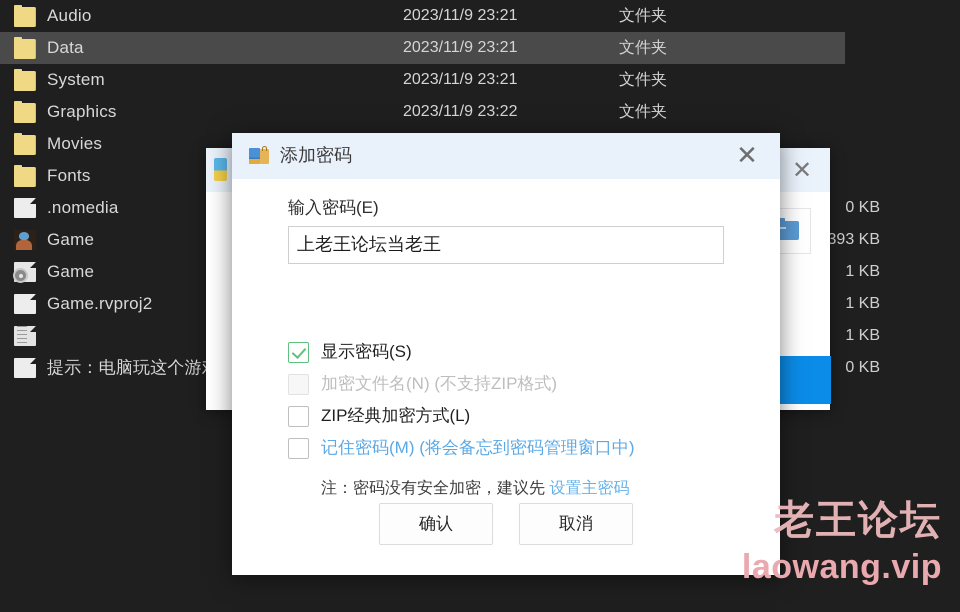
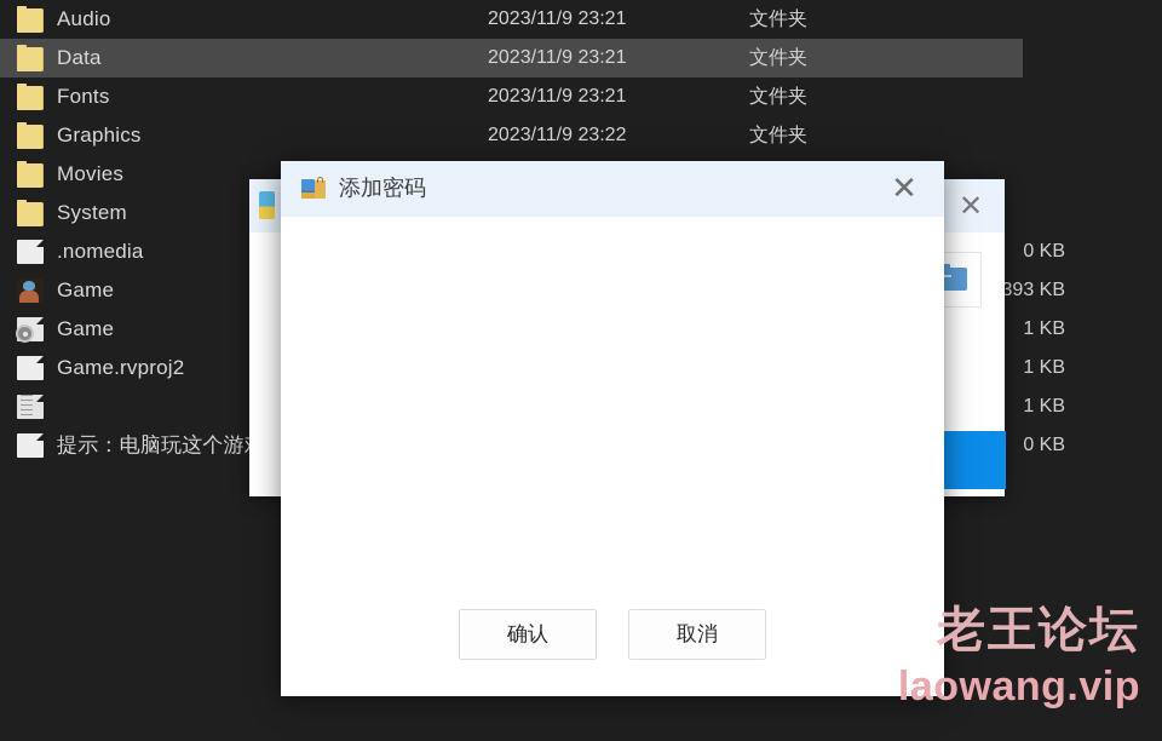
  Audio
  2023/11/9 23:21
  文件夹
  Data
  2023/11/9 23:21
  文件夹
- System
+ Fonts
  2023/11/9 23:21
  文件夹
  Graphics
  2023/11/9 23:22
  文件夹
  Movies
- Fonts
+ System
  .nomedia
  0 KB
  Game
  393 KB
  Game
  1 KB
  Game.rvproj2
  1 KB
  1 KB
  提示：电脑玩这个游
  0 KB
  ✕
  添加密码
  ✕
- 输入密码(E)
- 上老王论坛当老王
- 显示密码(S)
- 加密文件名(N) (不支持ZIP格式)
- ZIP经典加密方式(L)
- 记住密码(M) (将会备忘到密码管理窗口中)
- 注：密码没有安全加密，建议先 设置主密码
  确认
  取消
  老王论坛
  laowang.vip
